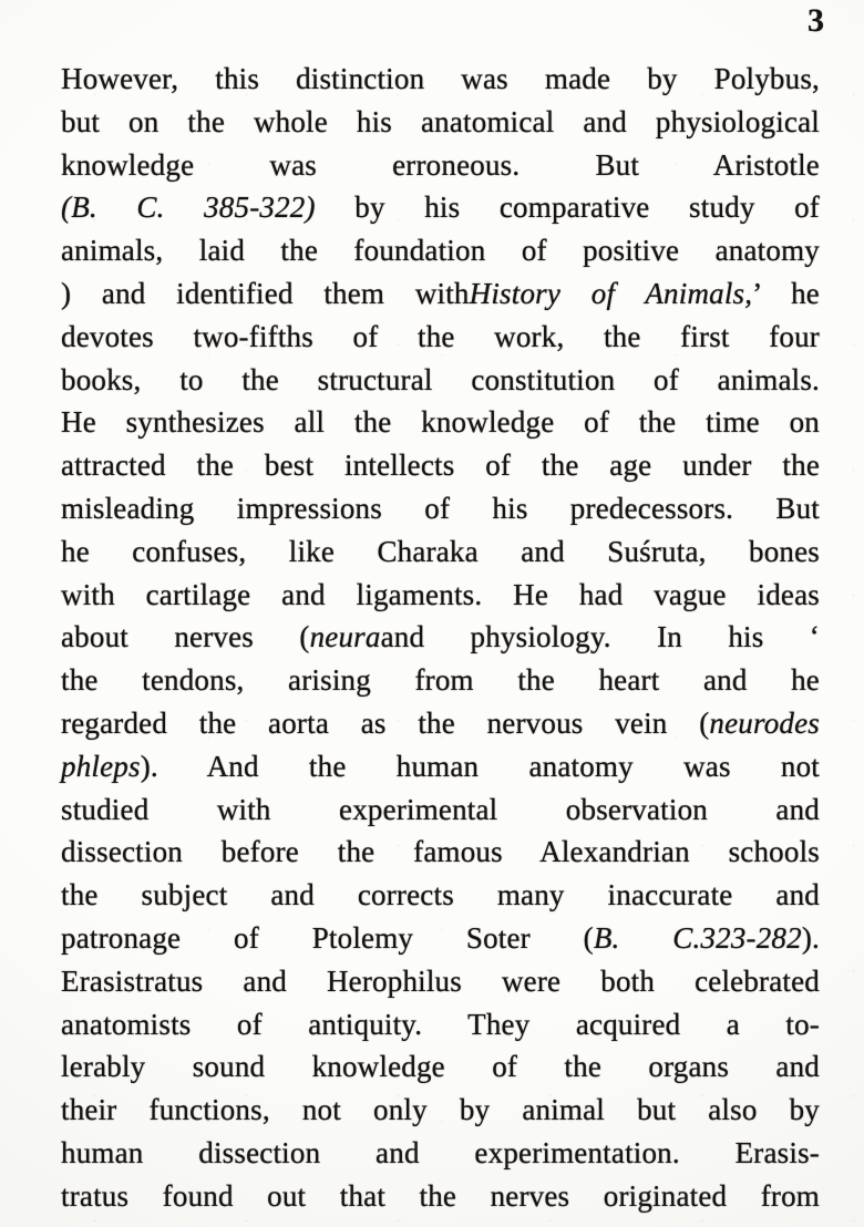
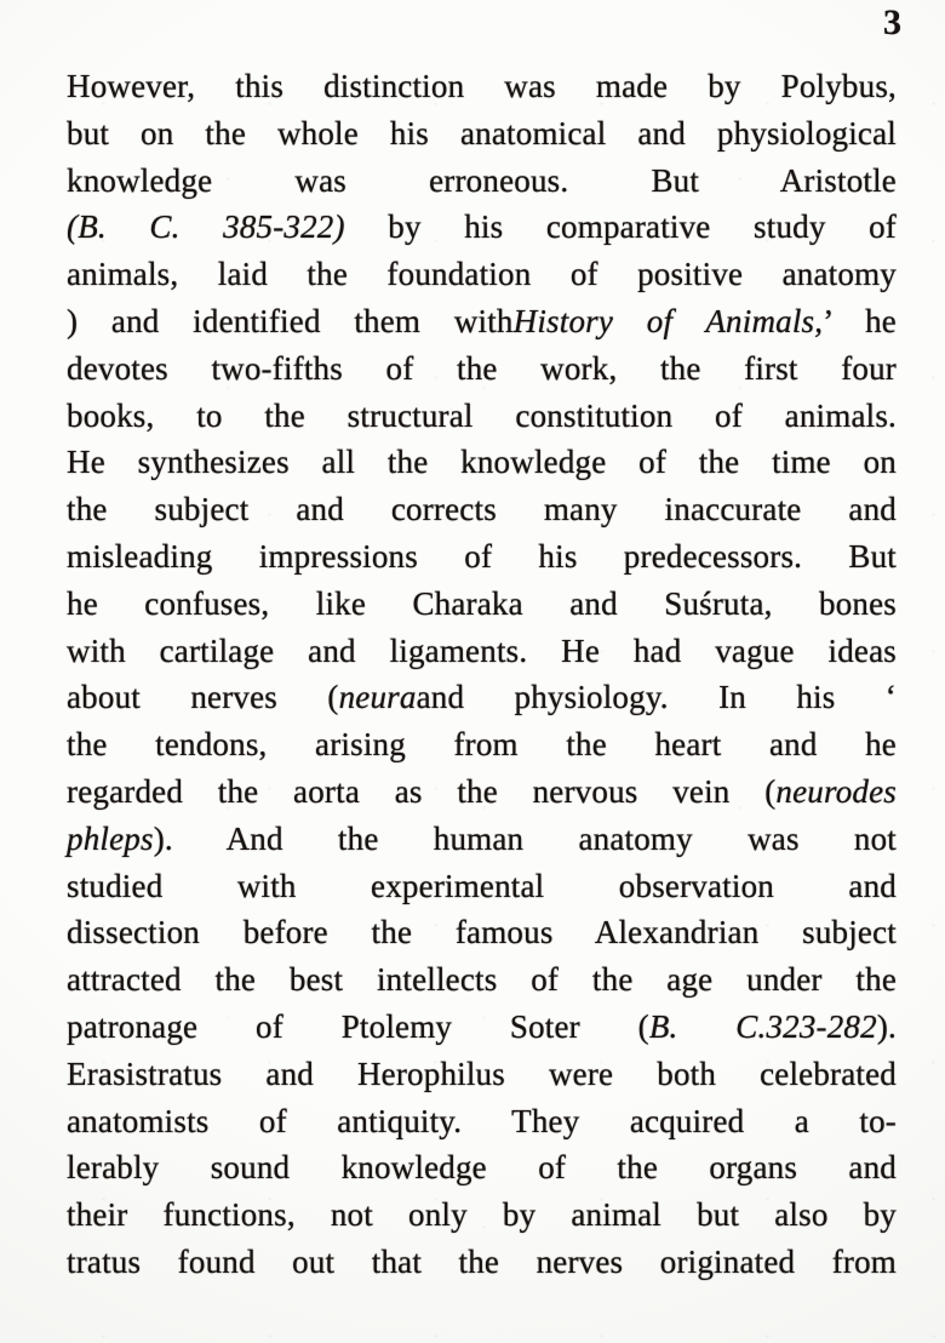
  3
  However, this distinction was made by Polybus,
  but on the whole his anatomical and physiological
  knowledge was erroneous. But Aristotle
  (B. C. 385-322) by his comparative study of
  animals, laid the foundation of positive anatomy
  ) and identified them withHistory of Animals,’ he
  devotes two-fifths of the work, the first four
  books, to the structural constitution of animals.
  He synthesizes all the knowledge of the time on
- attracted the best intellects of the age under the
+ the subject and corrects many inaccurate and
  misleading impressions of his predecessors. But
  he confuses, like Charaka and Suśruta, bones
  with cartilage and ligaments. He had vague ideas
  about nerves (neuraand physiology. In his ‘
  the tendons, arising from the heart and he
  regarded the aorta as the nervous vein (neurodes
  phleps). And the human anatomy was not
  studied with experimental observation and
- dissection before the famous Alexandrian schools
+ dissection before the famous Alexandrian subject
- the subject and corrects many inaccurate and
+ attracted the best intellects of the age under the
  patronage of Ptolemy Soter (B. C.323-282).
  Erasistratus and Herophilus were both celebrated
  anatomists of antiquity. They acquired a to-
  lerably sound knowledge of the organs and
  their functions, not only by animal but also by
- human dissection and experimentation. Erasis-
  tratus found out that the nerves originated from
